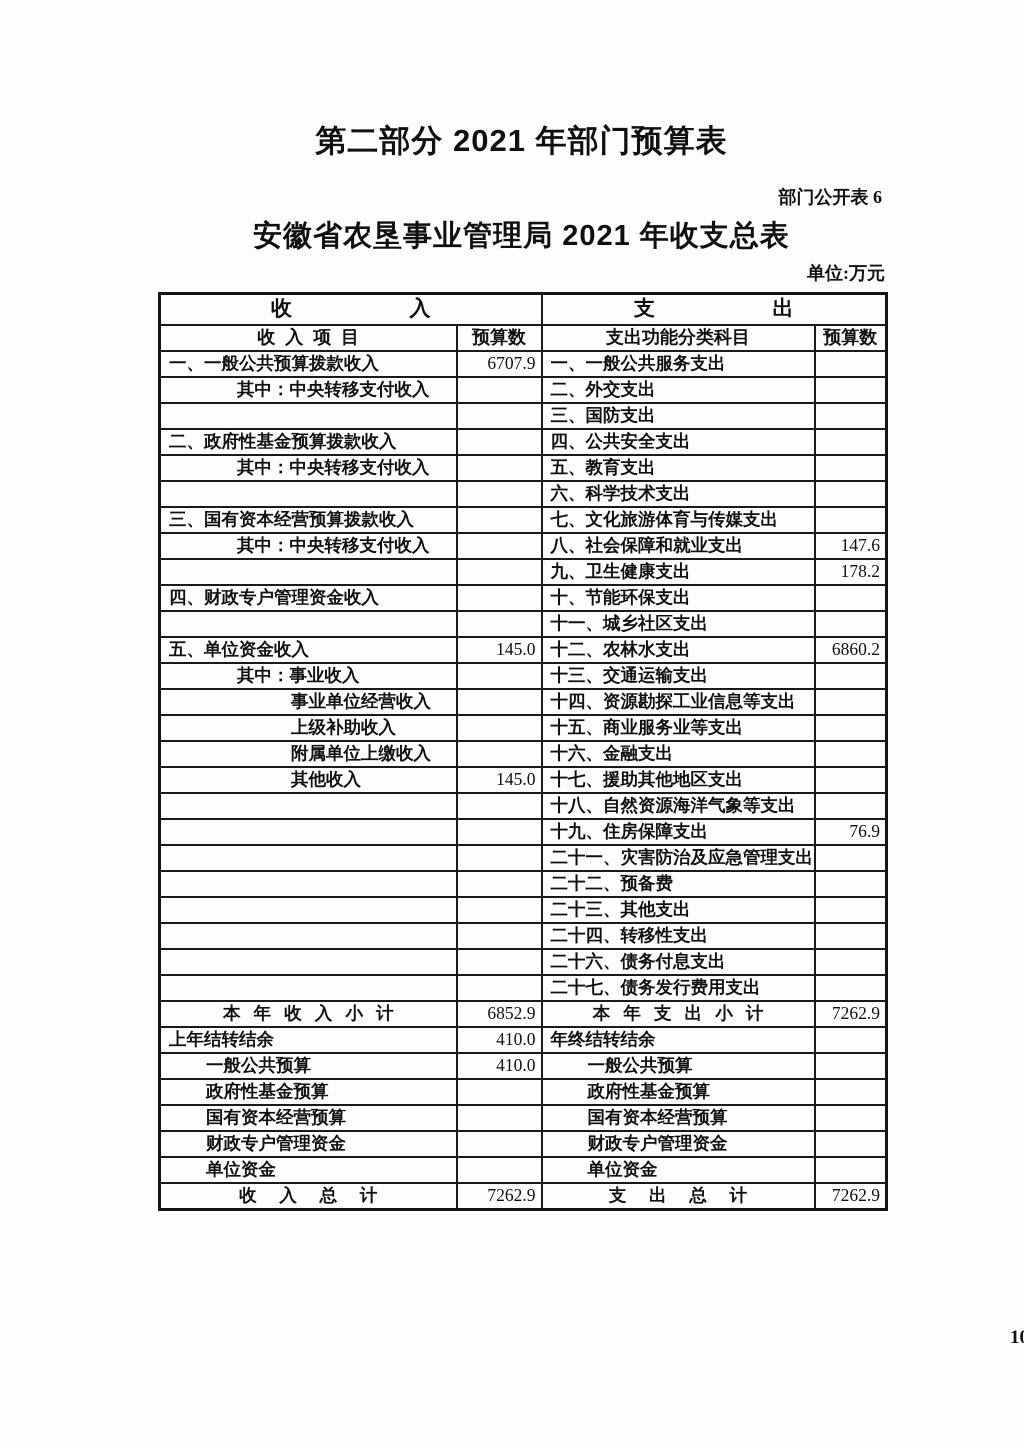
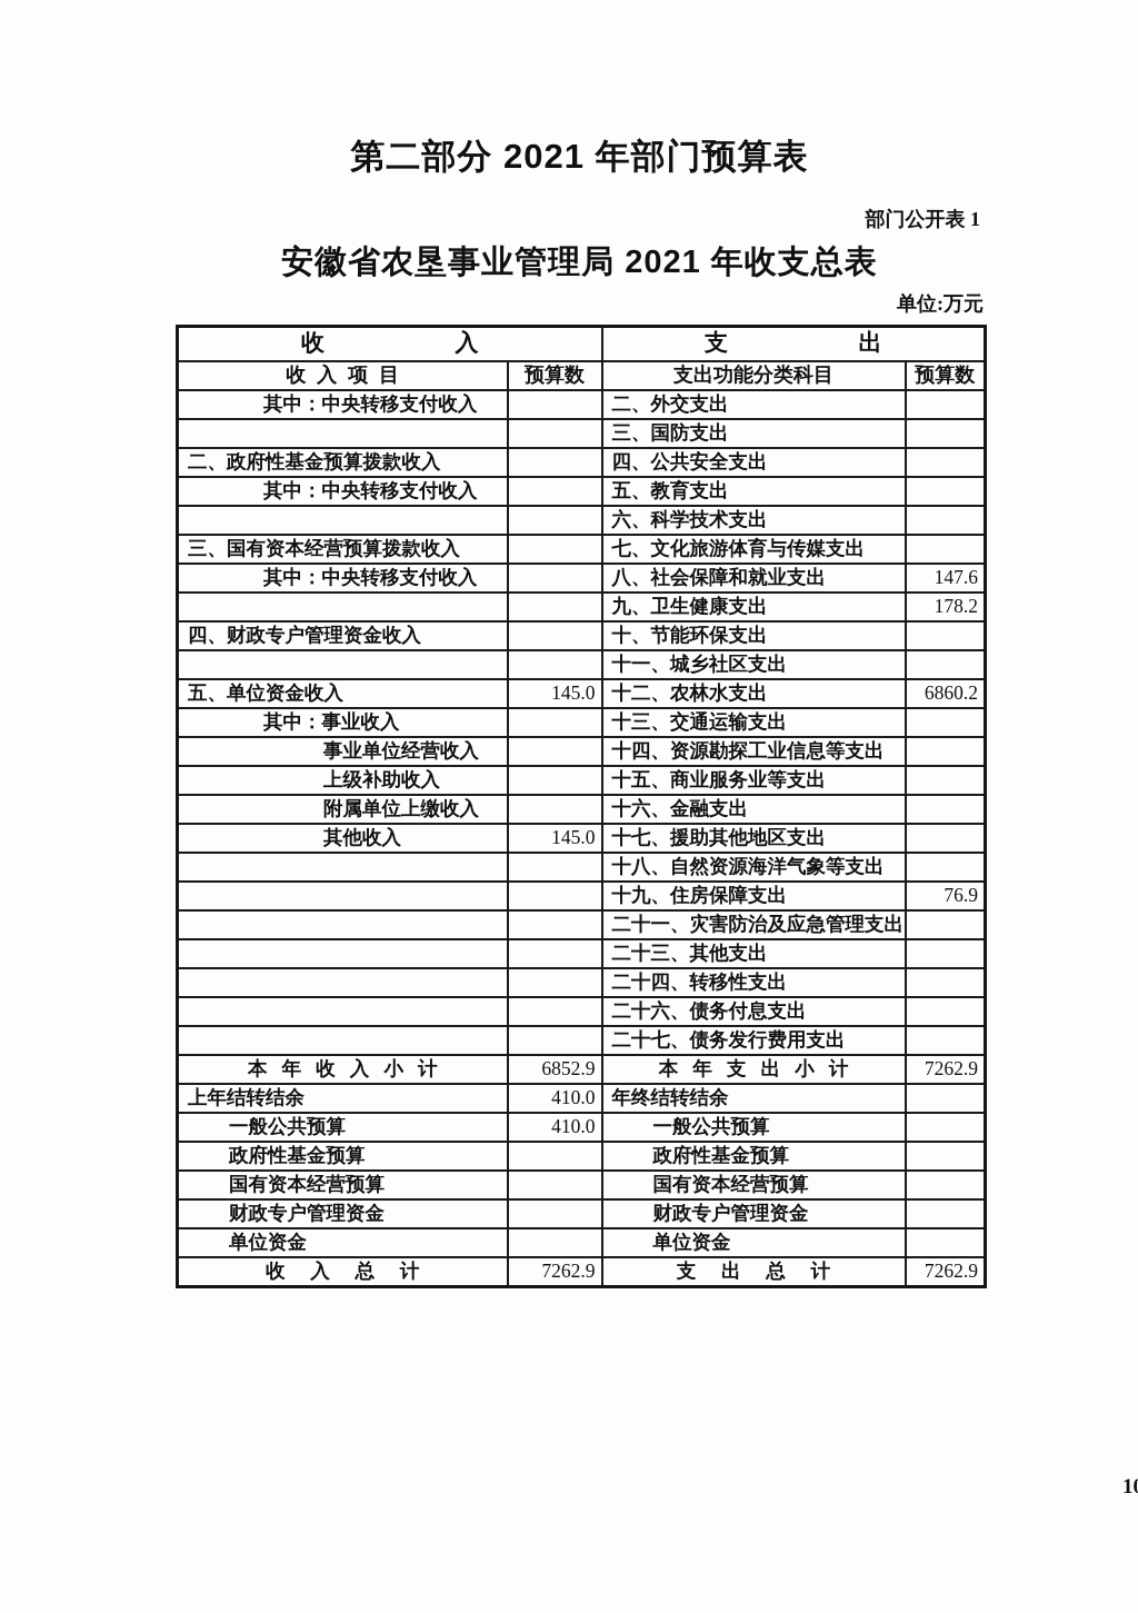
  第二部分 2021 年部门预算表
- 部门公开表 6
+ 部门公开表 1
  安徽省农垦事业管理局 2021 年收支总表
  单位:万元
  收入	支出
  收入项目	预算数	支出功能分类科目	预算数
- 一、一般公共预算拨款收入	6707.9	一、一般公共服务支出
  其中：中央转移支付收入		二、外交支出
  		三、国防支出
  二、政府性基金预算拨款收入		四、公共安全支出
  其中：中央转移支付收入		五、教育支出
  		六、科学技术支出
  三、国有资本经营预算拨款收入		七、文化旅游体育与传媒支出
  其中：中央转移支付收入		八、社会保障和就业支出	147.6
  		九、卫生健康支出	178.2
  四、财政专户管理资金收入		十、节能环保支出
  		十一、城乡社区支出
  五、单位资金收入	145.0	十二、农林水支出	6860.2
  其中：事业收入		十三、交通运输支出
  事业单位经营收入		十四、资源勘探工业信息等支出
  上级补助收入		十五、商业服务业等支出
  附属单位上缴收入		十六、金融支出
  其他收入	145.0	十七、援助其他地区支出
  		十八、自然资源海洋气象等支出
  		十九、住房保障支出	76.9
  		二十一、灾害防治及应急管理支出
- 		二十二、预备费
  		二十三、其他支出
  		二十四、转移性支出
  		二十六、债务付息支出
  		二十七、债务发行费用支出
  本年收入小计	6852.9	本年支出小计	7262.9
  上年结转结余	410.0	年终结转结余
  一般公共预算	410.0	一般公共预算
  政府性基金预算		政府性基金预算
  国有资本经营预算		国有资本经营预算
  财政专户管理资金		财政专户管理资金
  单位资金		单位资金
  收入总计	7262.9	支出总计	7262.9
